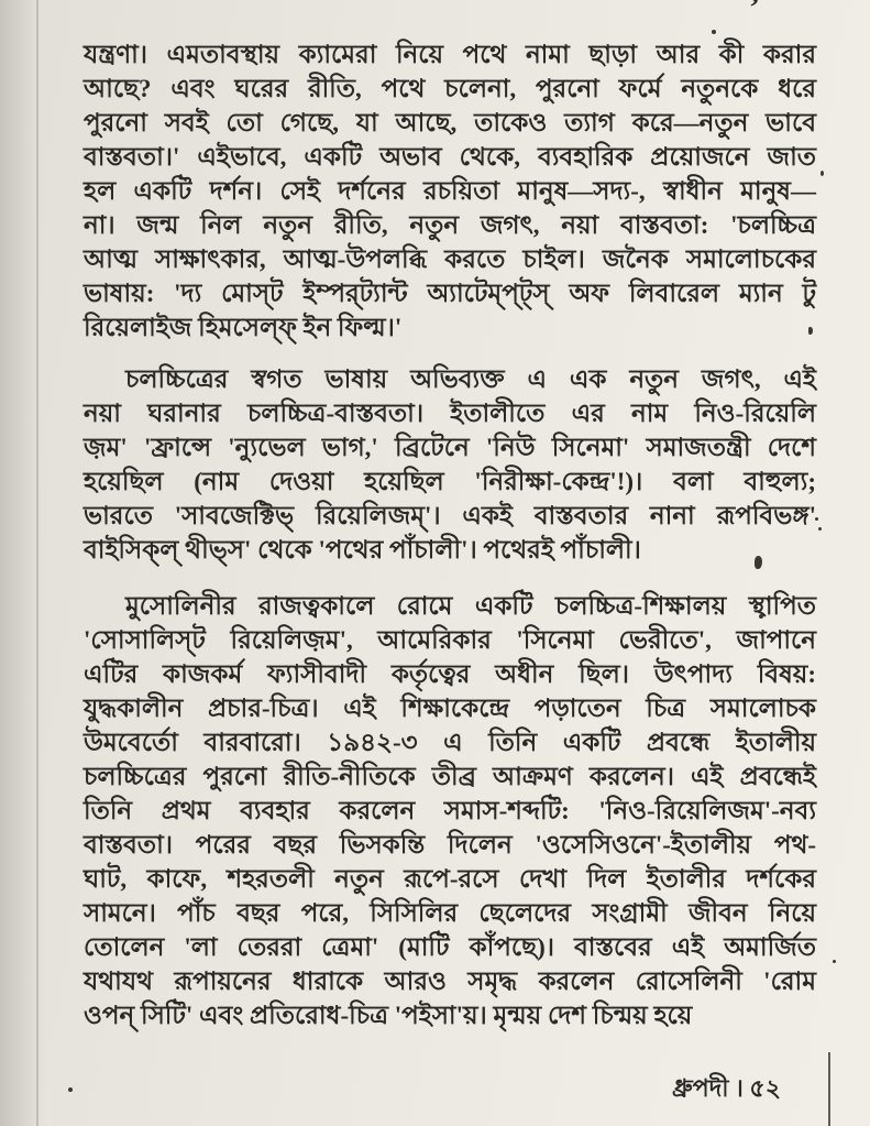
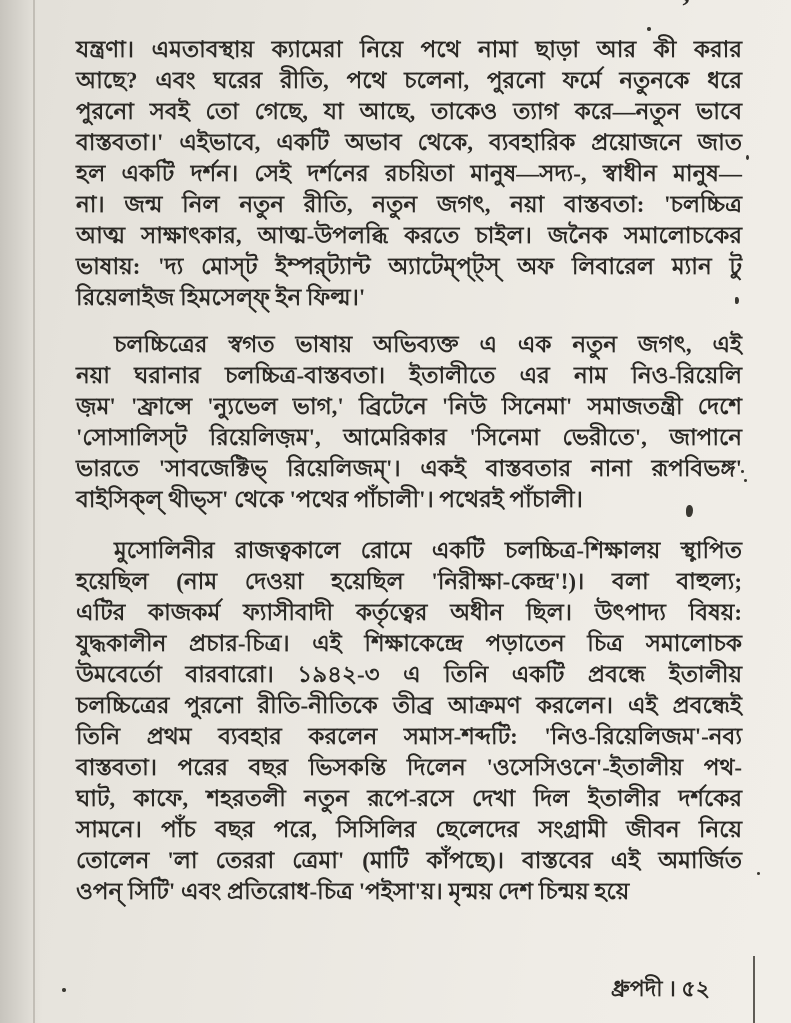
  ’
  যন্ত্রণা। এমতাবস্থায় ক্যামেরা নিয়ে পথে নামা ছাড়া আর কী করার
  আছে? এবং ঘরের রীতি, পথে চলেনা, পুরনো ফর্মে নতুনকে ধরে
  পুরনো সবই তো গেছে, যা আছে, তাকেও ত্যাগ করে—নতুন ভাবে
  বাস্তবতা।' এইভাবে, একটি অভাব থেকে, ব্যবহারিক প্রয়োজনে জাত
  হল একটি দর্শন। সেই দর্শনের রচয়িতা মানুষ—সদ্য-, স্বাধীন মানুষ—
  না। জন্ম নিল নতুন রীতি, নতুন জগৎ, নয়া বাস্তবতা: 'চলচ্চিত্র
  আত্ম সাক্ষাৎকার, আত্ম-উপলব্ধি করতে চাইল। জনৈক সমালোচকের
  ভাষায়: 'দ্য মোস্‌ট ইম্পর্‌ট্যান্ট অ্যাটেম্প্‌ট্‌স্‌ অফ লিবারেল ম্যান টু
  রিয়েলাইজ হিমসেল্‌ফ্‌ ইন ফিল্ম।'
  চলচ্চিত্রের স্বগত ভাষায় অভিব্যক্ত এ এক নতুন জগৎ, এই
  নয়া ঘরানার চলচ্চিত্র-বাস্তবতা। ইতালীতে এর নাম নিও-রিয়েলি
  জ়ম' 'ফ্রান্সে 'ন্যুভেল ভাগ,' ব্রিটেনে 'নিউ সিনেমা' সমাজতন্ত্রী দেশে
- হয়েছিল (নাম দেওয়া হয়েছিল 'নিরীক্ষা-কেন্দ্র'!)। বলা বাহুল্য;
+ 'সোসালিস্‌ট রিয়েলিজ়ম', আমেরিকার 'সিনেমা ভেরীতে', জাপানে
  ভারতে 'সাবজেক্টিভ্‌ রিয়েলিজম্'। একই বাস্তবতার নানা রূপবিভঙ্গ'
  বাইসিক্‌ল্‌ থীভ্‌স' থেকে 'পথের পাঁচালী'। পথেরই পাঁচালী।
  মুসোলিনীর রাজত্বকালে রোমে একটি চলচ্চিত্র-শিক্ষালয় স্থাপিত
- 'সোসালিস্‌ট রিয়েলিজ়ম', আমেরিকার 'সিনেমা ভেরীতে', জাপানে
+ হয়েছিল (নাম দেওয়া হয়েছিল 'নিরীক্ষা-কেন্দ্র'!)। বলা বাহুল্য;
  এটির কাজকর্ম ফ্যাসীবাদী কর্তৃত্বের অধীন ছিল। উৎপাদ্য বিষয়:
  যুদ্ধকালীন প্রচার-চিত্র। এই শিক্ষাকেন্দ্রে পড়াতেন চিত্র সমালোচক
  উমবের্তো বারবারো। ১৯৪২-৩ এ তিনি একটি প্রবন্ধে ইতালীয়
  চলচ্চিত্রের পুরনো রীতি-নীতিকে তীব্র আক্রমণ করলেন। এই প্রবন্ধেই
  তিনি প্রথম ব্যবহার করলেন সমাস-শব্দটি: 'নিও-রিয়েলিজম'-নব্য
  বাস্তবতা। পরের বছর ভিসকন্তি দিলেন 'ওসেসিওনে'-ইতালীয় পথ-
  ঘাট, কাফে, শহরতলী নতুন রূপে-রসে দেখা দিল ইতালীর দর্শকের
  সামনে। পাঁচ বছর পরে, সিসিলির ছেলেদের সংগ্রামী জীবন নিয়ে
  তোলেন 'লা তেররা ত্রেমা' (মাটি কাঁপছে)। বাস্তবের এই অমার্জিত
- যথাযথ রূপায়নের ধারাকে আরও সমৃদ্ধ করলেন রোসেলিনী 'রোম
  ওপন্‌ সিটি' এবং প্রতিরোধ-চিত্র 'পইসা'য়। মৃন্ময় দেশ চিন্ময় হয়ে
  ধ্রুপদী । ৫২
